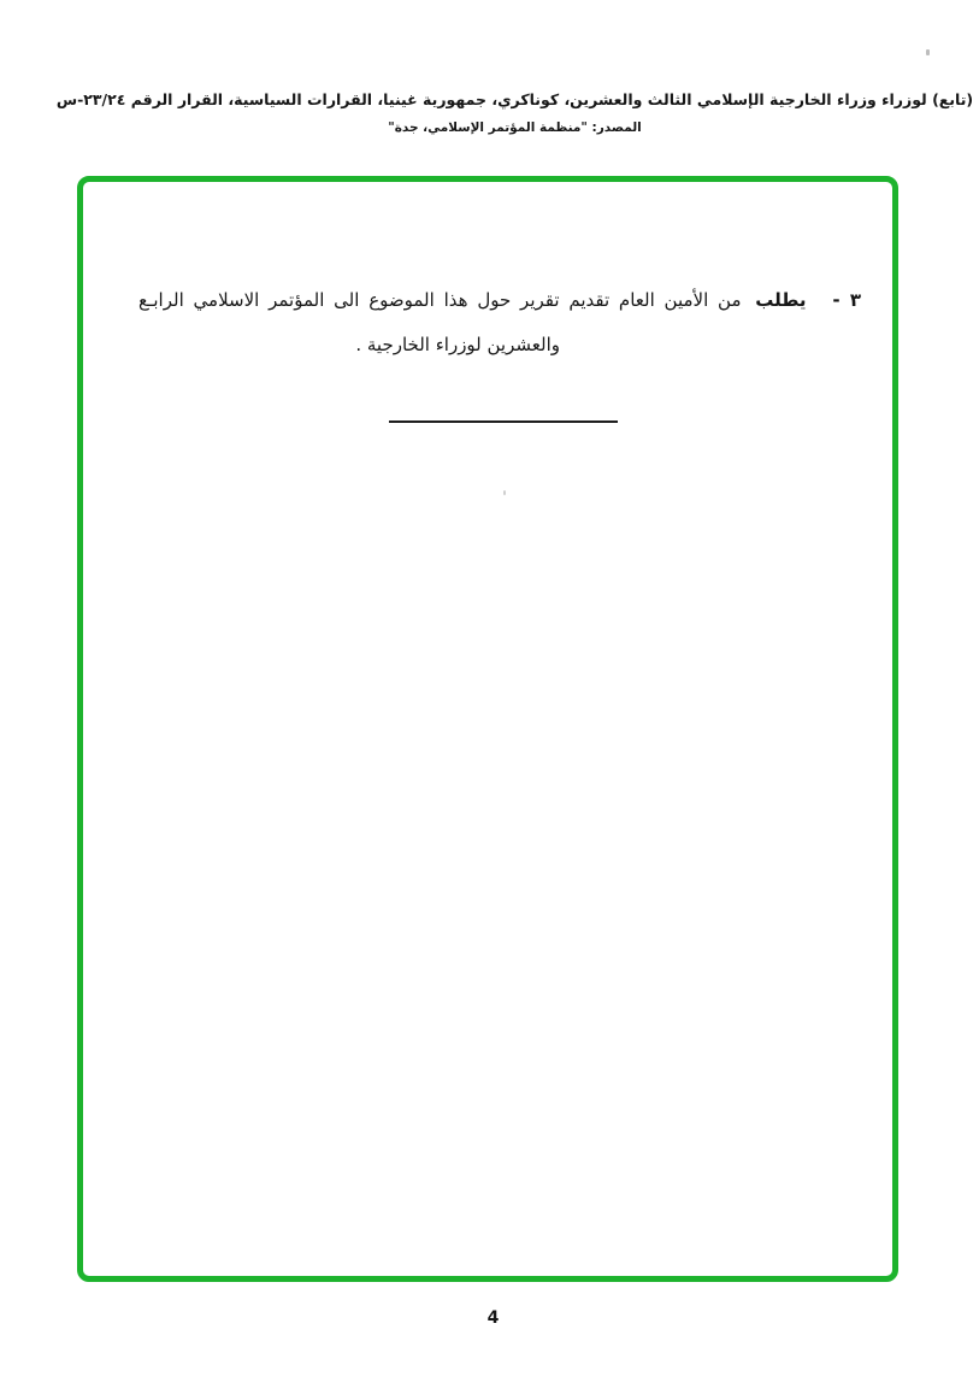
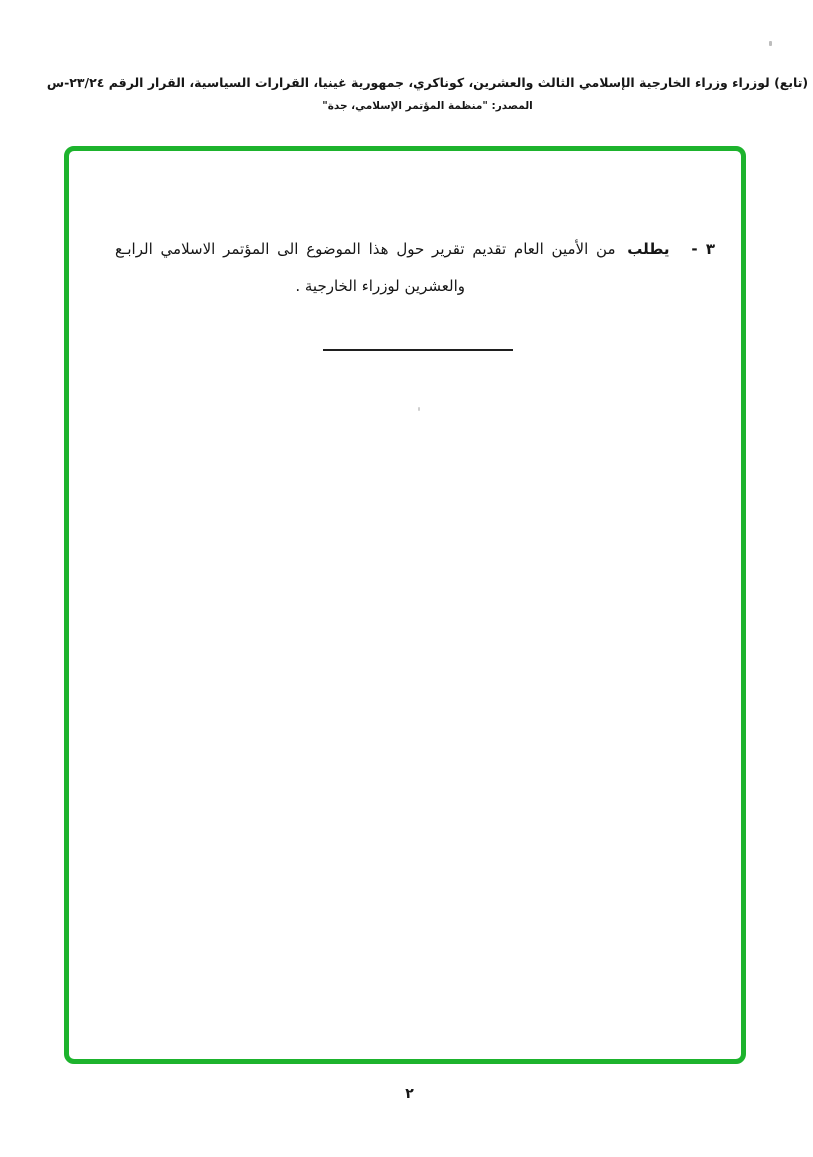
  (تابع) لوزراء وزراء الخارجية الإسلامي الثالث والعشرين، كوناكري، جمهورية غينيا، القرارات السياسية، القرار الرقم ٢٣/٢٤-س
  المصدر: "منظمة المؤتمر الإسلامي، جدة"
  ٣ - يطلب من الأمين العام تقديم تقرير حول هذا الموضوع الى المؤتمر الاسلامي الرابـع
  والعشرين لوزراء الخارجية .
- 4
+ ٢
